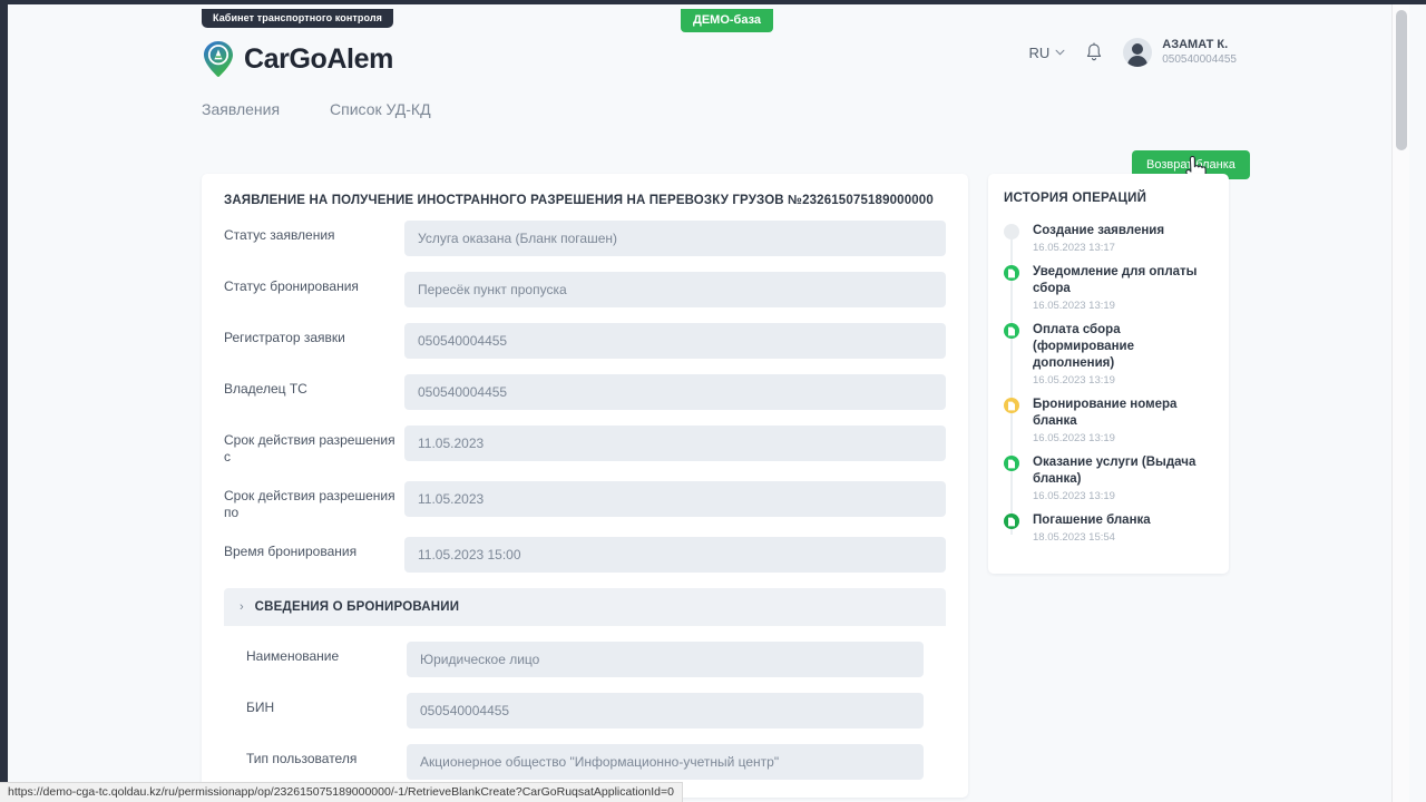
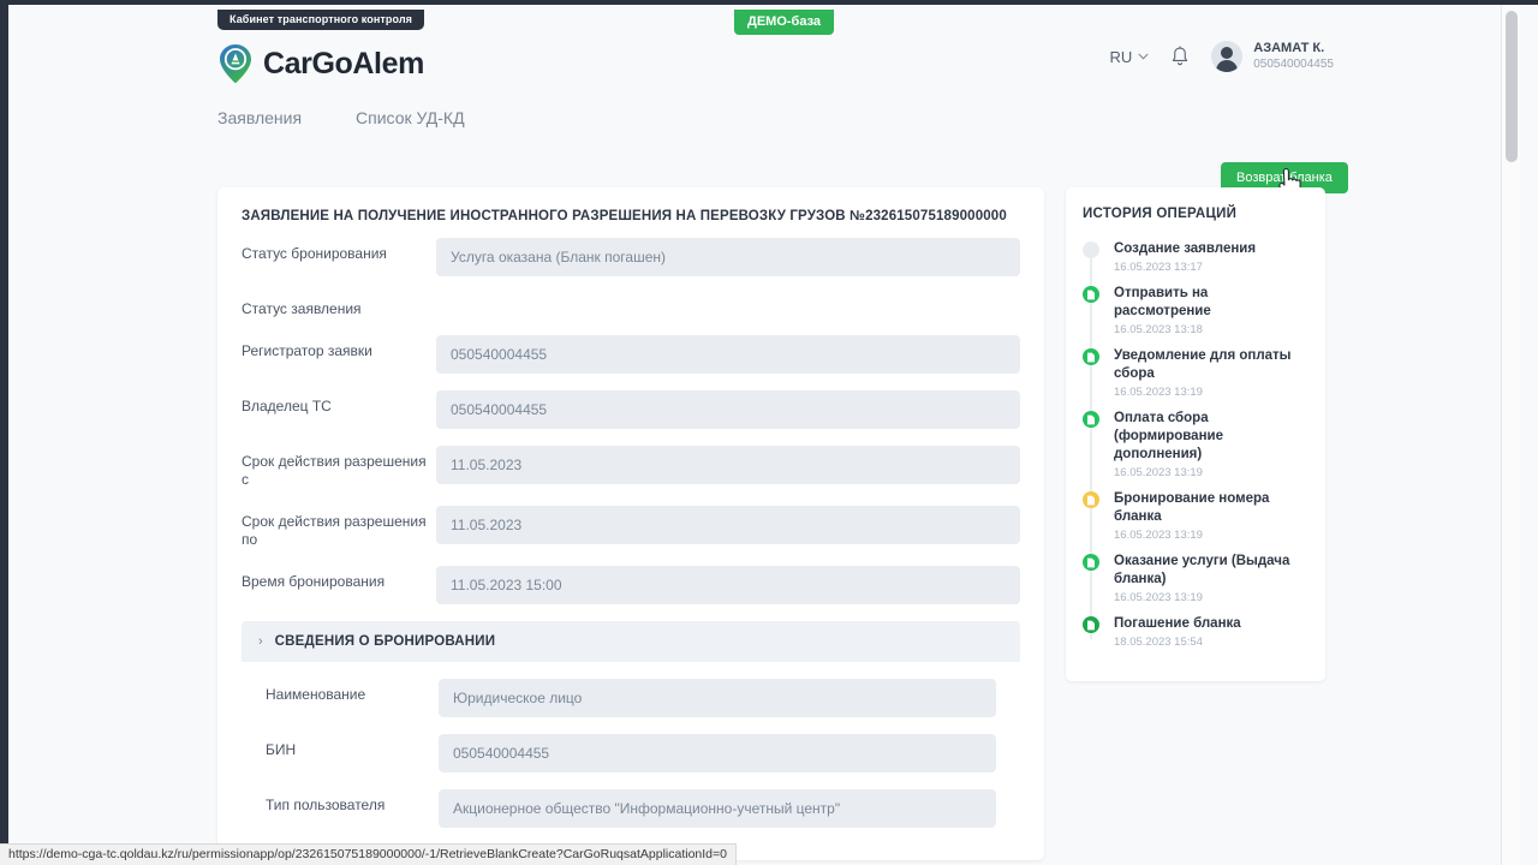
  Кабинет транспортного контроля
  ДЕМО-база
  CarGoAlem
  RU
  АЗАМАТ К.
  050540004455
  Заявления
  Список УД-КД
  Возврат бланка
  ЗАЯВЛЕНИЕ НА ПОЛУЧЕНИЕ ИНОСТРАННОГО РАЗРЕШЕНИЯ НА ПЕРЕВОЗКУ ГРУЗОВ №232615075189000000
- Статус заявления
+ Статус бронирования
  Услуга оказана (Бланк погашен)
- Статус бронирования
+ Статус заявления
- Пересёк пункт пропуска
  Регистратор заявки
  050540004455
  Владелец ТС
  050540004455
  Срок действия разрешения с
  11.05.2023
  Срок действия разрешения по
  11.05.2023
  Время бронирования
  11.05.2023 15:00
  ›
  СВЕДЕНИЯ О БРОНИРОВАНИИ
  Наименование
  Юридическое лицо
  БИН
  050540004455
  Тип пользователя
  Акционерное общество "Информационно-учетный центр"
  ИСТОРИЯ ОПЕРАЦИЙ
  Создание заявления
  16.05.2023 13:17
+ Отправить на рассмотрение
+ 16.05.2023 13:18
  Уведомление для оплаты сбора
  16.05.2023 13:19
  Оплата сбора (формирование дополнения)
  16.05.2023 13:19
  Бронирование номера бланка
  16.05.2023 13:19
  Оказание услуги (Выдача бланка)
  16.05.2023 13:19
  Погашение бланка
  18.05.2023 15:54
  https://demo-cga-tc.qoldau.kz/ru/permissionapp/op/232615075189000000/-1/RetrieveBlankCreate?CarGoRuqsatApplicationId=0
